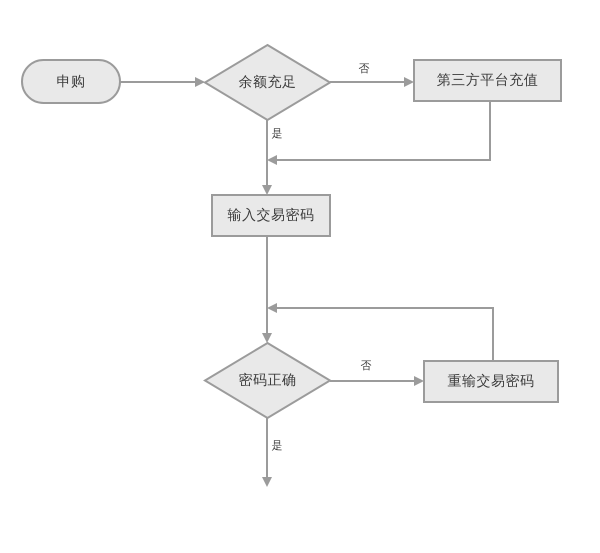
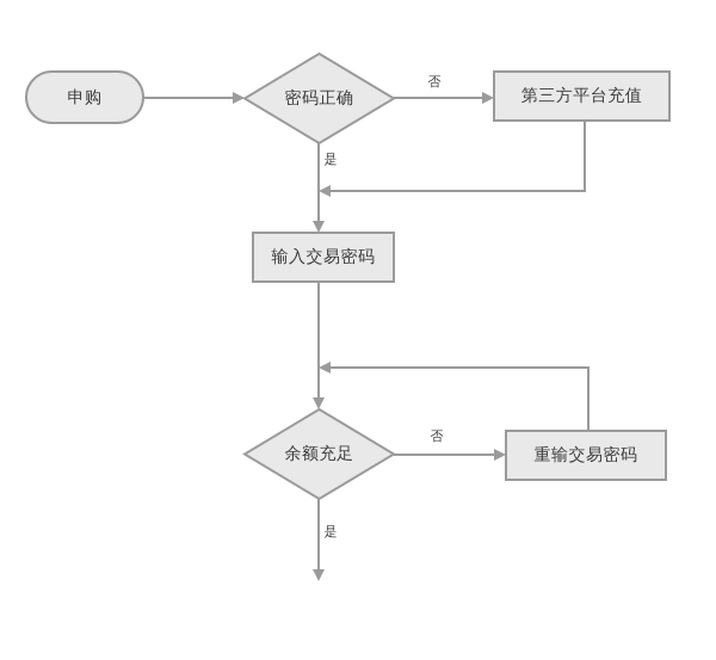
  否
  是
  否
  是
  申购
- 余额充足
+ 密码正确
  第三方平台充值
  输入交易密码
- 密码正确
+ 余额充足
  重输交易密码
